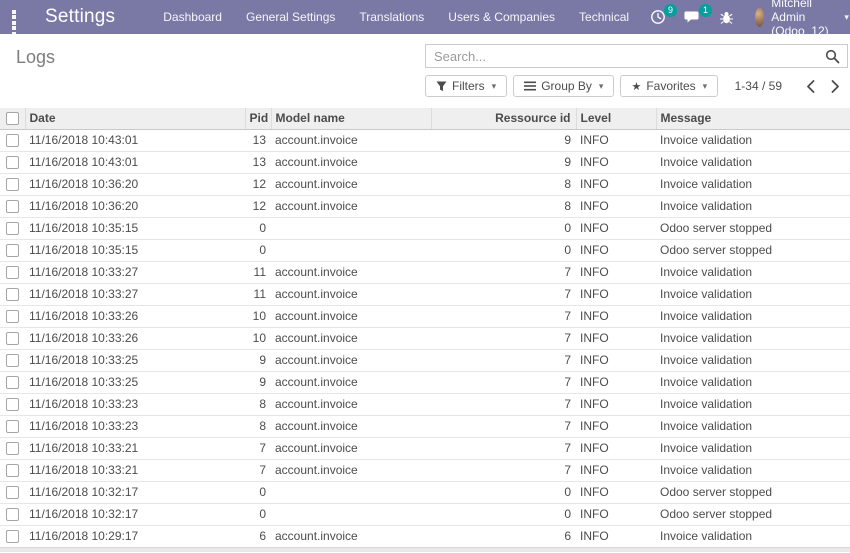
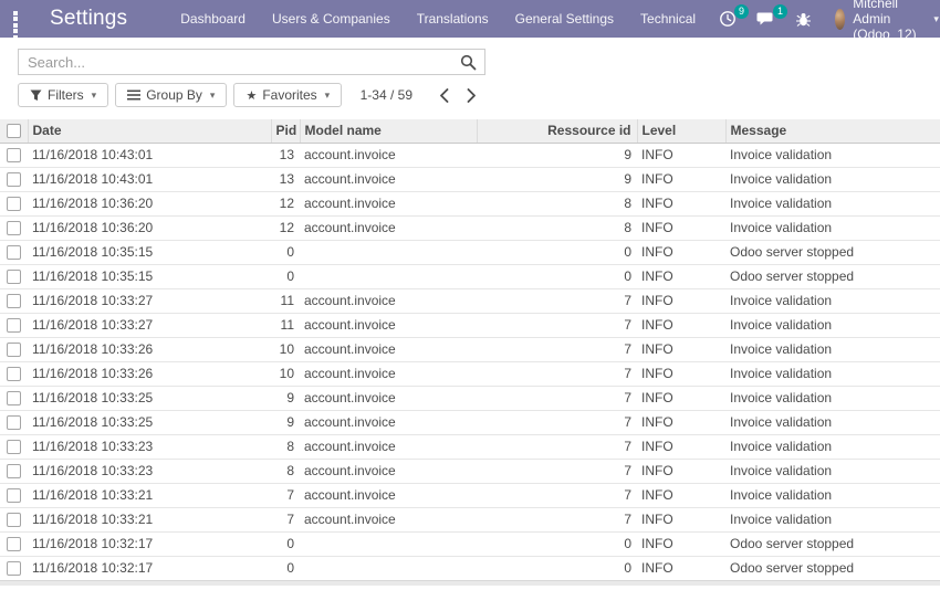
  Settings
  Dashboard
- General Settings
+ Users & Companies
  Translations
- Users & Companies
+ General Settings
  Technical
  9
  1
  Mitchell Admin (Odoo_12)
  ▾
- Logs
  Search...
  Filters
  ▾
  Group By
  ▾
  ★
  Favorites
  ▾
  1-34 / 59
  	Date	Pid	Model name	Ressource id	Level	Message
  	11/16/2018 10:43:01	13	account.invoice	9	INFO	Invoice validation
  	11/16/2018 10:43:01	13	account.invoice	9	INFO	Invoice validation
  	11/16/2018 10:36:20	12	account.invoice	8	INFO	Invoice validation
  	11/16/2018 10:36:20	12	account.invoice	8	INFO	Invoice validation
  	11/16/2018 10:35:15	0		0	INFO	Odoo server stopped
  	11/16/2018 10:35:15	0		0	INFO	Odoo server stopped
  	11/16/2018 10:33:27	11	account.invoice	7	INFO	Invoice validation
  	11/16/2018 10:33:27	11	account.invoice	7	INFO	Invoice validation
  	11/16/2018 10:33:26	10	account.invoice	7	INFO	Invoice validation
  	11/16/2018 10:33:26	10	account.invoice	7	INFO	Invoice validation
  	11/16/2018 10:33:25	9	account.invoice	7	INFO	Invoice validation
  	11/16/2018 10:33:25	9	account.invoice	7	INFO	Invoice validation
  	11/16/2018 10:33:23	8	account.invoice	7	INFO	Invoice validation
  	11/16/2018 10:33:23	8	account.invoice	7	INFO	Invoice validation
  	11/16/2018 10:33:21	7	account.invoice	7	INFO	Invoice validation
  	11/16/2018 10:33:21	7	account.invoice	7	INFO	Invoice validation
  	11/16/2018 10:32:17	0		0	INFO	Odoo server stopped
  	11/16/2018 10:32:17	0		0	INFO	Odoo server stopped
- 	11/16/2018 10:29:17	6	account.invoice	6	INFO	Invoice validation
